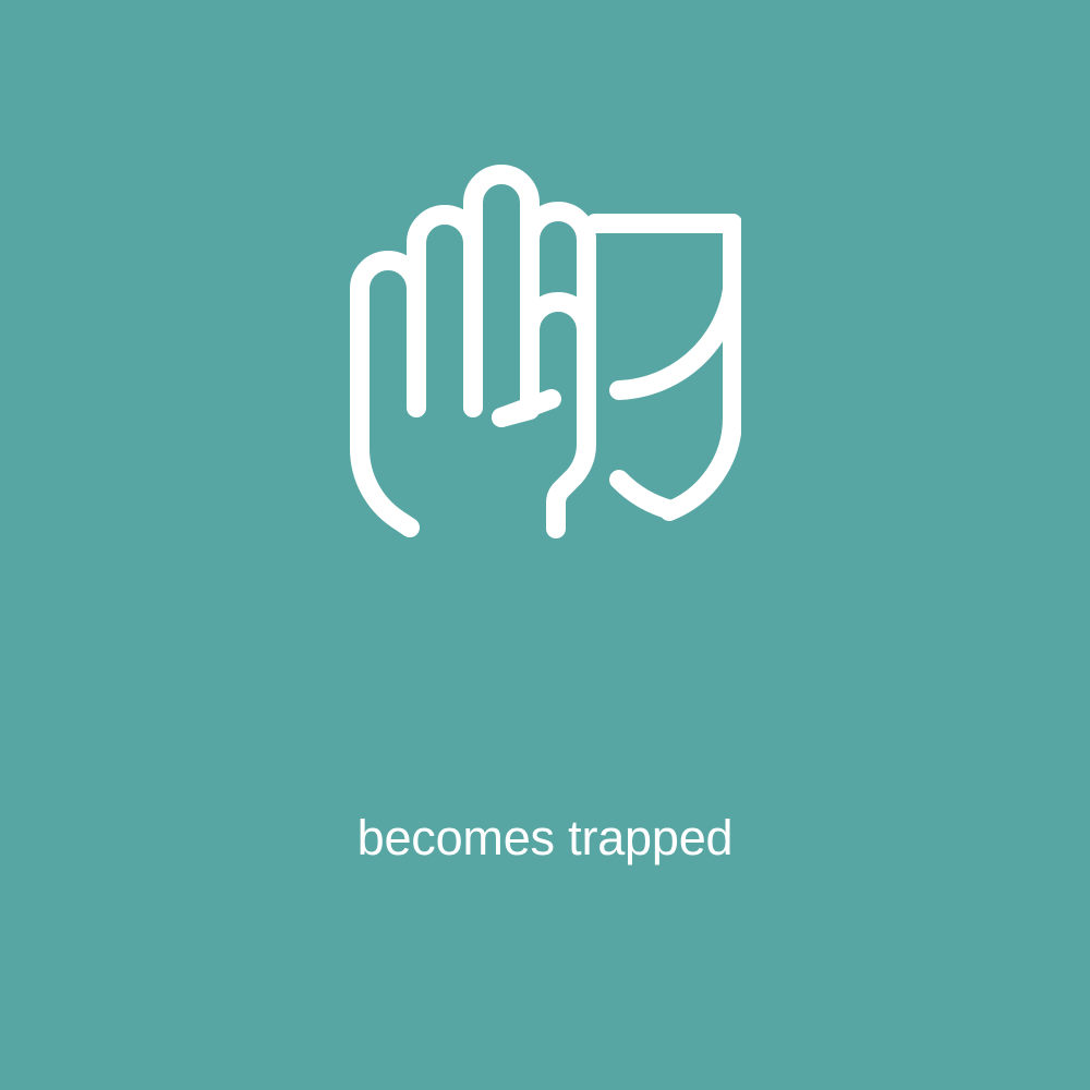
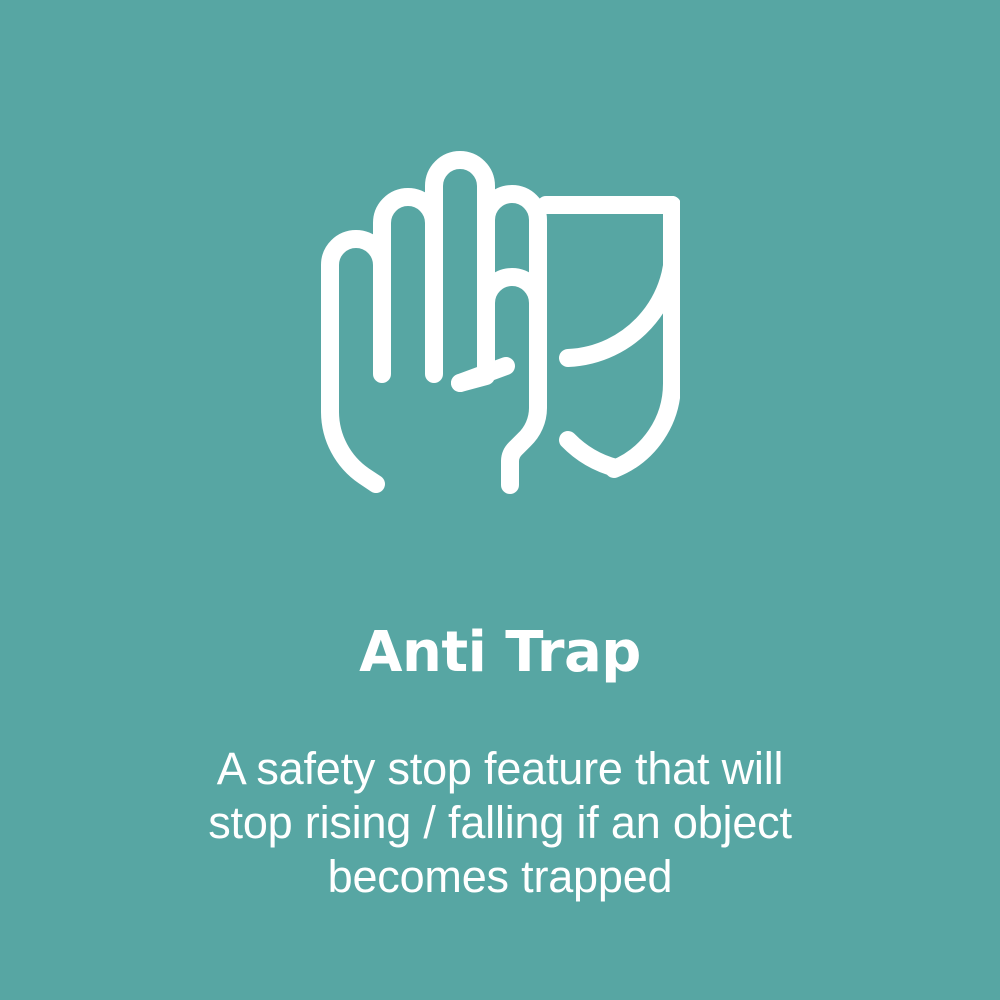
+ Anti Trap
+ A safety stop feature that will
+ stop rising / falling if an object
  becomes trapped
